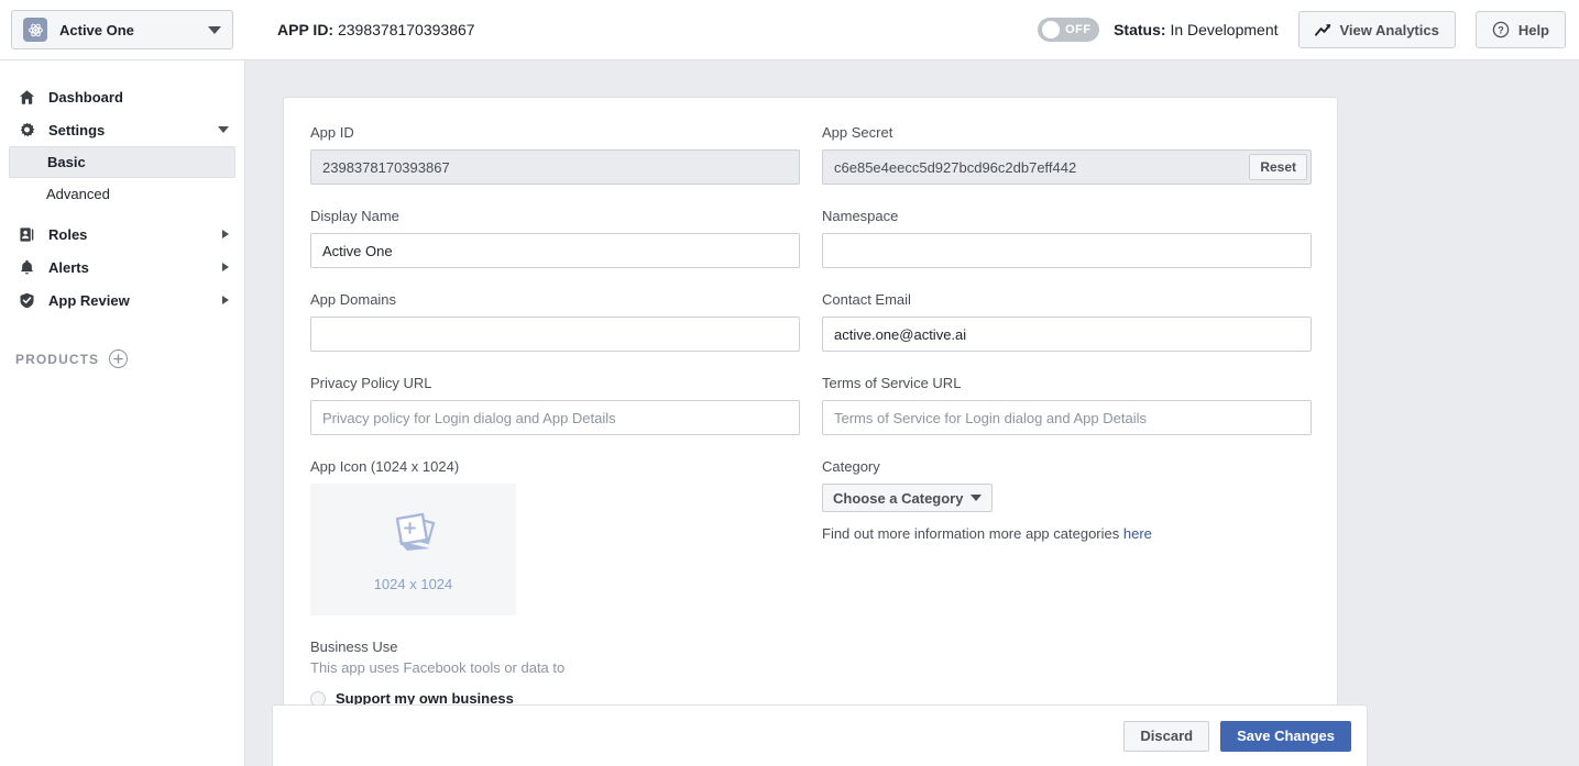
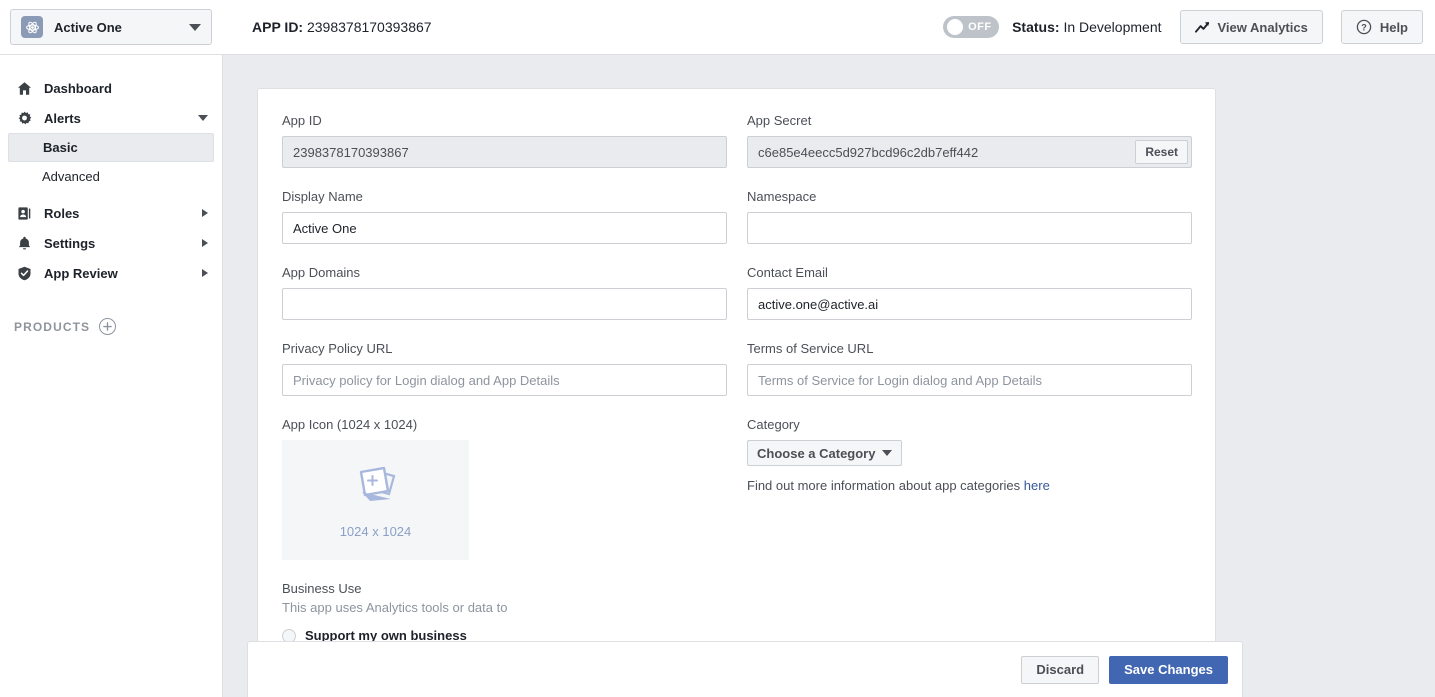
  Active One
  APP ID: 2398378170393867
  OFF
  Status: In Development
  View Analytics
  ?
  Help
  Dashboard
- Settings
+ Alerts
  Basic
  Advanced
  Roles
- Alerts
+ Settings
  App Review
  PRODUCTS
  App ID
  2398378170393867
  App Secret
  c6e85e4eecc5d927bcd96c2db7eff442
  Reset
  Display Name
  Active One
  Namespace
  App Domains
  Contact Email
  active.one@active.ai
  Privacy Policy URL
  Privacy policy for Login dialog and App Details
  Terms of Service URL
  Terms of Service for Login dialog and App Details
  App Icon (1024 x 1024)
  1024 x 1024
  Category
  Choose a Category
- Find out more information more app categories here
+ Find out more information about app categories here
  Business Use
- This app uses Facebook tools or data to
+ This app uses Analytics tools or data to
  Support my own business
  Discard
  Save Changes
